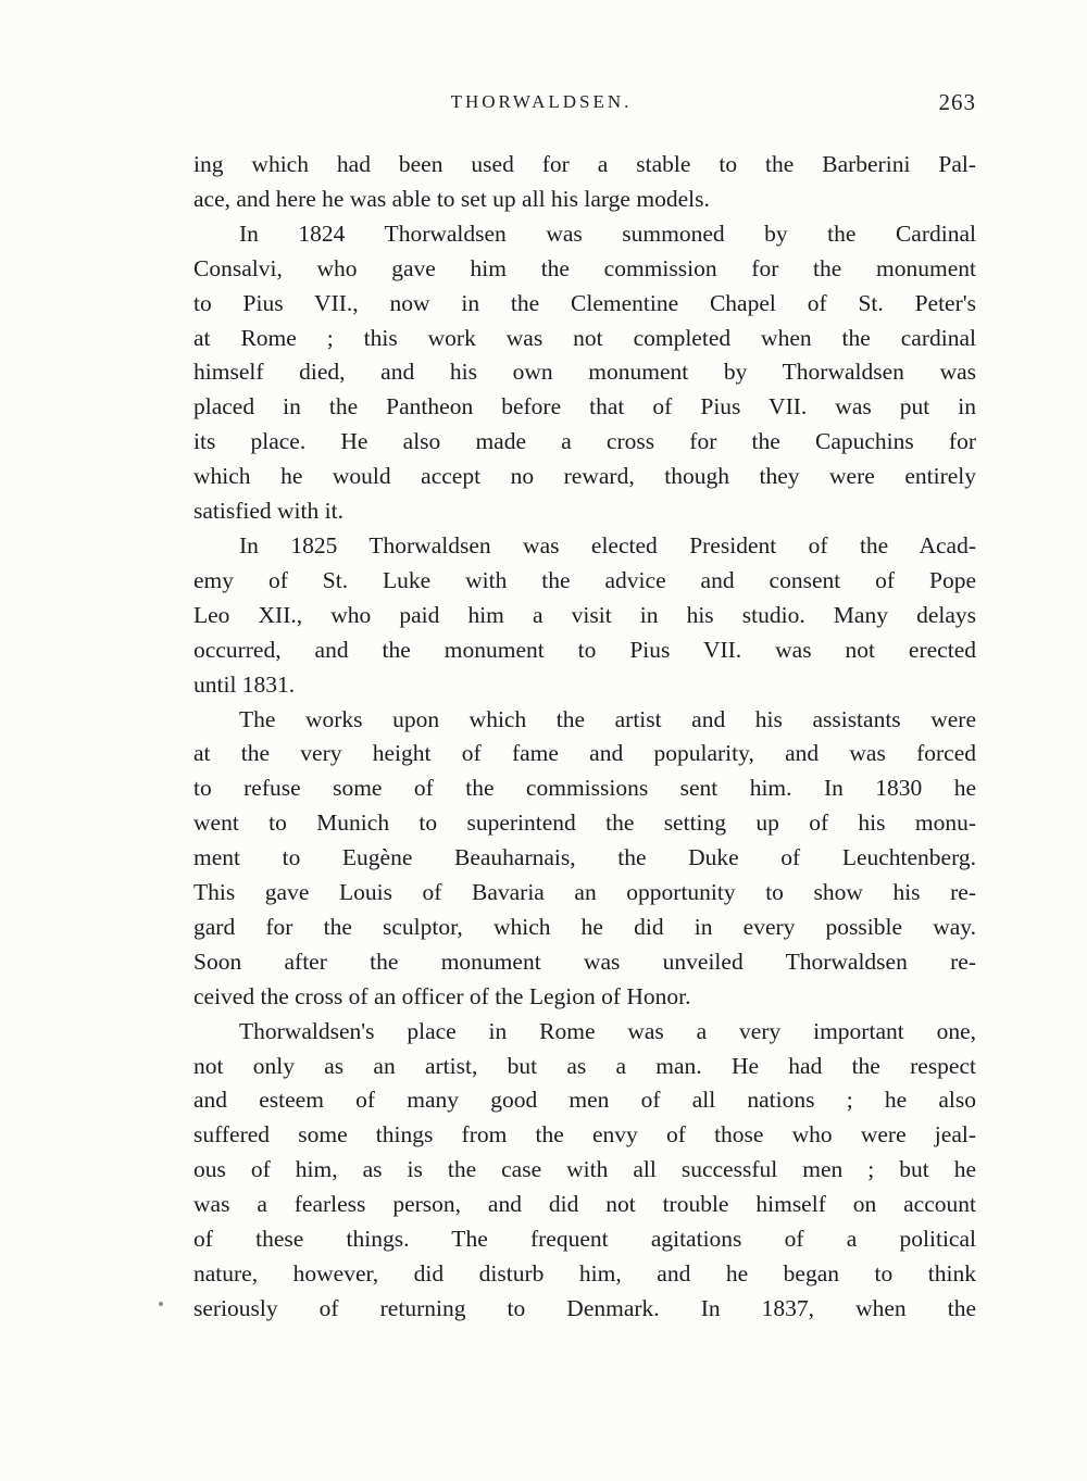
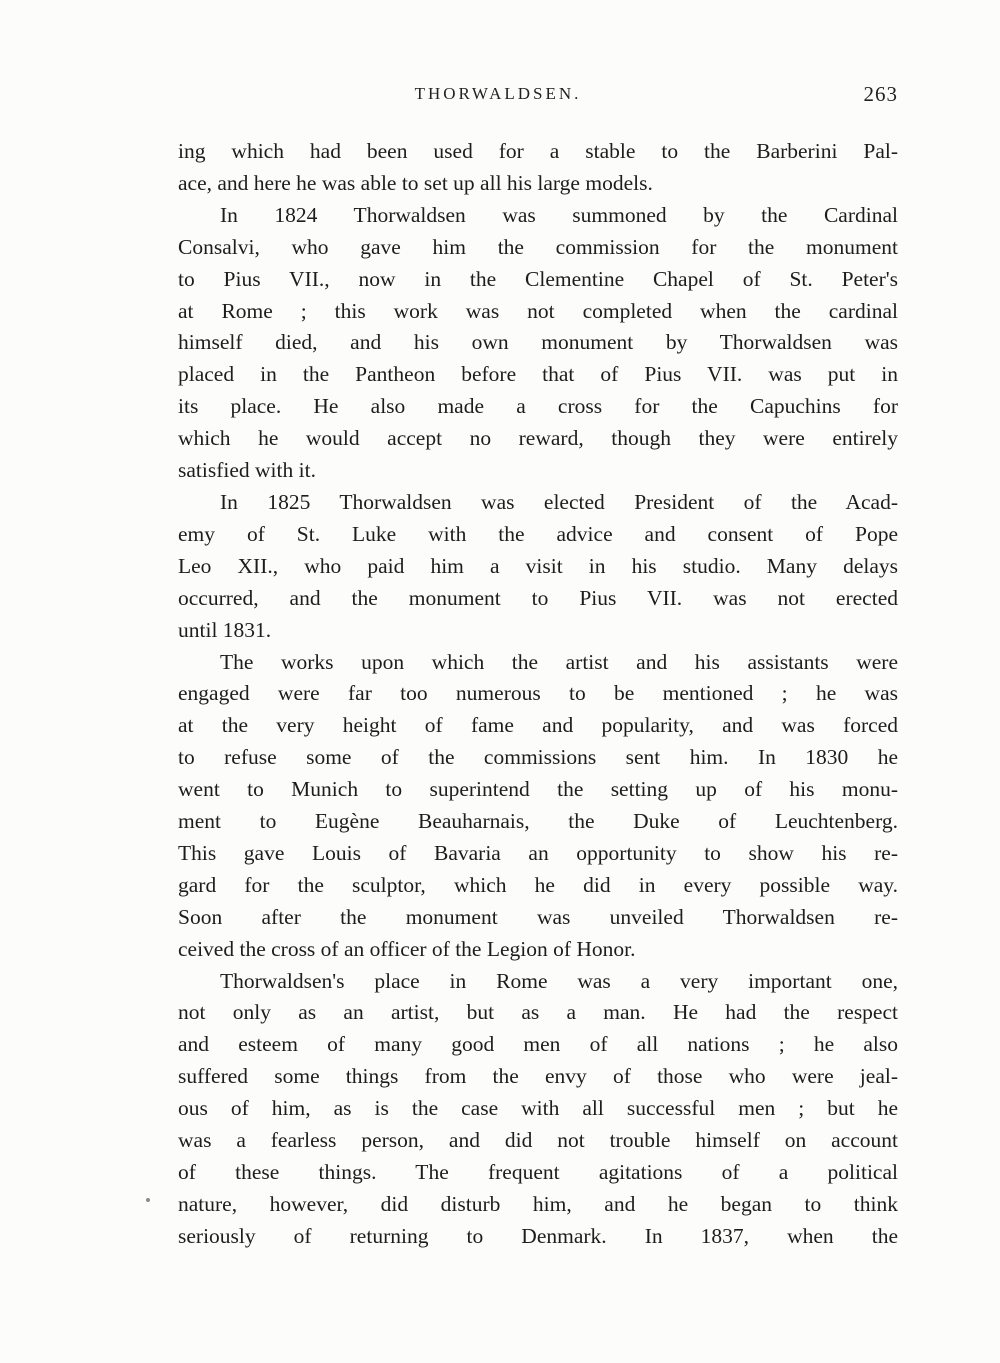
  THORWALDSEN.
  263
  ing which had been used for a stable to the Barberini Pal-
  ace, and here he was able to set up all his large models.
  In 1824 Thorwaldsen was summoned by the Cardinal
  Consalvi, who gave him the commission for the monument
  to Pius VII., now in the Clementine Chapel of St. Peter's
  at Rome ; this work was not completed when the cardinal
  himself died, and his own monument by Thorwaldsen was
  placed in the Pantheon before that of Pius VII. was put in
  its place. He also made a cross for the Capuchins for
  which he would accept no reward, though they were entirely
  satisfied with it.
  In 1825 Thorwaldsen was elected President of the Acad-
  emy of St. Luke with the advice and consent of Pope
  Leo XII., who paid him a visit in his studio. Many delays
  occurred, and the monument to Pius VII. was not erected
  until 1831.
  The works upon which the artist and his assistants were
+ engaged were far too numerous to be mentioned ; he was
  at the very height of fame and popularity, and was forced
  to refuse some of the commissions sent him. In 1830 he
  went to Munich to superintend the setting up of his monu-
  ment to Eugène Beauharnais, the Duke of Leuchtenberg.
  This gave Louis of Bavaria an opportunity to show his re-
  gard for the sculptor, which he did in every possible way.
  Soon after the monument was unveiled Thorwaldsen re-
  ceived the cross of an officer of the Legion of Honor.
  Thorwaldsen's place in Rome was a very important one,
  not only as an artist, but as a man. He had the respect
  and esteem of many good men of all nations ; he also
  suffered some things from the envy of those who were jeal-
  ous of him, as is the case with all successful men ; but he
  was a fearless person, and did not trouble himself on account
  of these things. The frequent agitations of a political
  nature, however, did disturb him, and he began to think
  seriously of returning to Denmark. In 1837, when the
